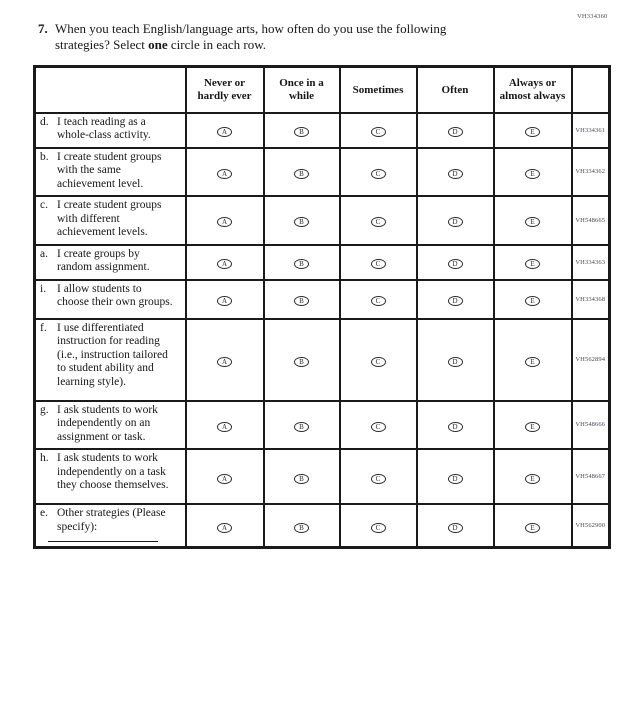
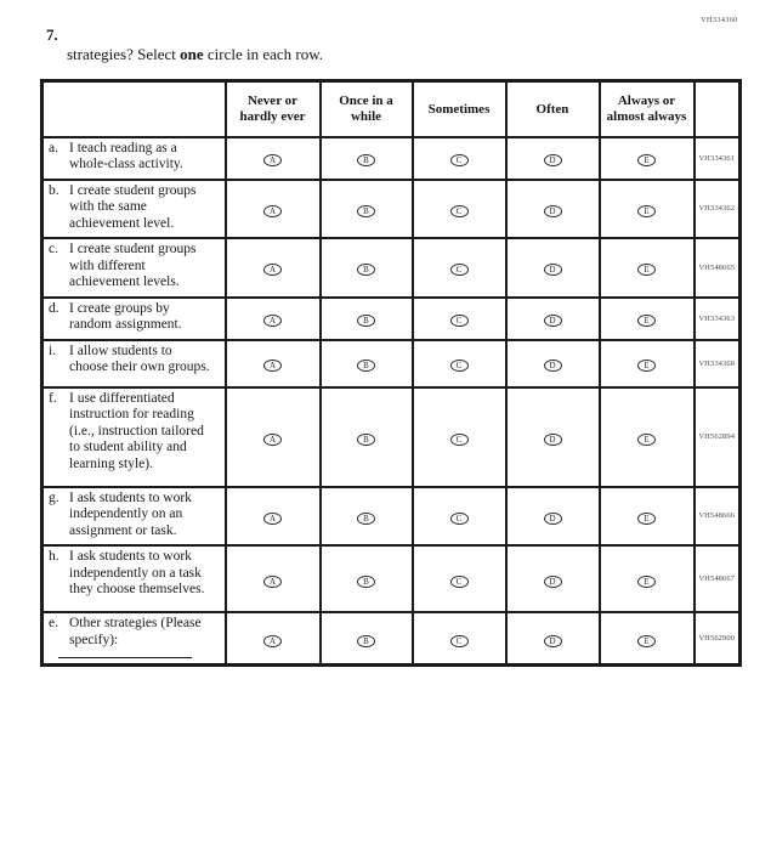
  7.
- When you teach English/language arts, how often do you use the following
  strategies? Select one circle in each row.
  	Never or hardly ever	Once in a while	Sometimes	Often	Always or almost always
- d. I teach reading as a whole-class activity.	A	B	C	D	E
+ a. I teach reading as a whole-class activity.	A	B	C	D	E
  b. I create student groups with the same achievement level.	A	B	C	D	E
  c. I create student groups with different achievement levels.	A	B	C	D	E
- a. I create groups by random assignment.	A	B	C	D	E
+ d. I create groups by random assignment.	A	B	C	D	E
  i. I allow students to choose their own groups.	A	B	C	D	E
  f. I use differentiated instruction for reading (i.e., instruction tailored to student ability and learning style).	A	B	C	D	E
  g. I ask students to work independently on an assignment or task.	A	B	C	D	E
  h. I ask students to work independently on a task they choose themselves.	A	B	C	D	E
  e. Other strategies (Please specify):	A	B	C	D	E
